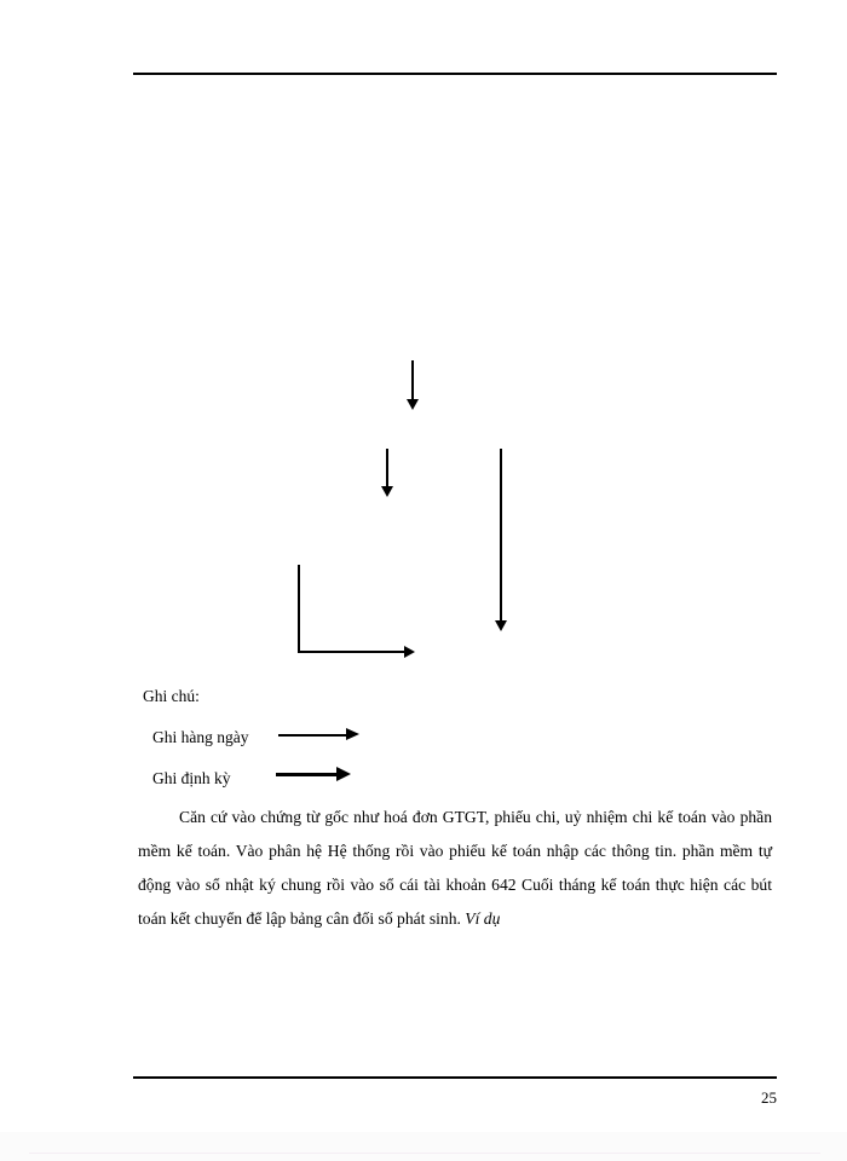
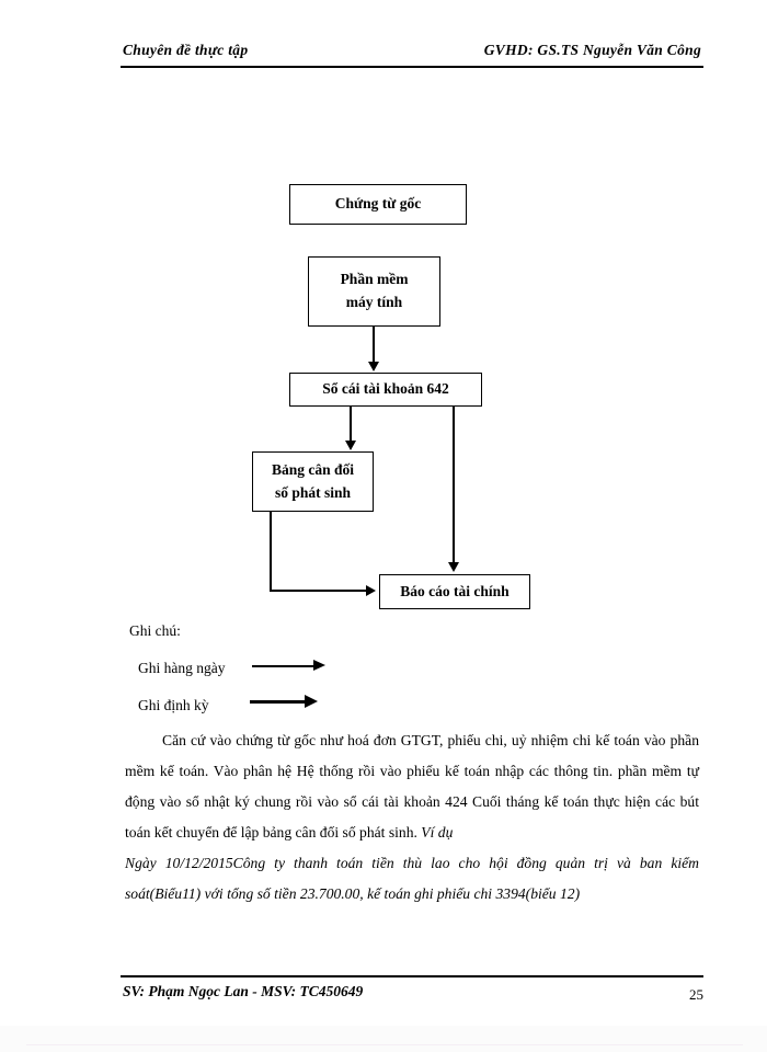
+ Chuyên đề thực tập
+ GVHD: GS.TS Nguyễn Văn Công
+ Chứng từ gốc
+ Phần mềm
+ máy tính
+ Sổ cái tài khoản 642
+ Bảng cân đối
+ số phát sinh
+ Báo cáo tài chính
  Ghi chú:
  Ghi hàng ngày
  Ghi định kỳ
- Căn cứ vào chứng từ gốc như hoá đơn GTGT, phiếu chi, uỷ nhiệm chi kế toán vào phần mềm kế toán. Vào phân hệ Hệ thống rồi vào phiếu kế toán nhập các thông tin. phần mềm tự động vào sổ nhật ký chung rồi vào sổ cái tài khoản 642 Cuối tháng kế toán thực hiện các bút toán kết chuyển để lập bảng cân đối số phát sinh. Ví dụ
+ Căn cứ vào chứng từ gốc như hoá đơn GTGT, phiếu chi, uỷ nhiệm chi kế toán vào phần mềm kế toán. Vào phân hệ Hệ thống rồi vào phiếu kế toán nhập các thông tin. phần mềm tự động vào sổ nhật ký chung rồi vào sổ cái tài khoản 424 Cuối tháng kế toán thực hiện các bút toán kết chuyển để lập bảng cân đối số phát sinh. Ví dụ
+ Ngày 10/12/2015Công ty thanh toán tiền thù lao cho hội đồng quản trị và ban kiểm soát(Biểu11) với tổng số tiền 23.700.00, kế toán ghi phiếu chi 3394(biểu 12)
+ SV: Phạm Ngọc Lan - MSV: TC450649
  25
